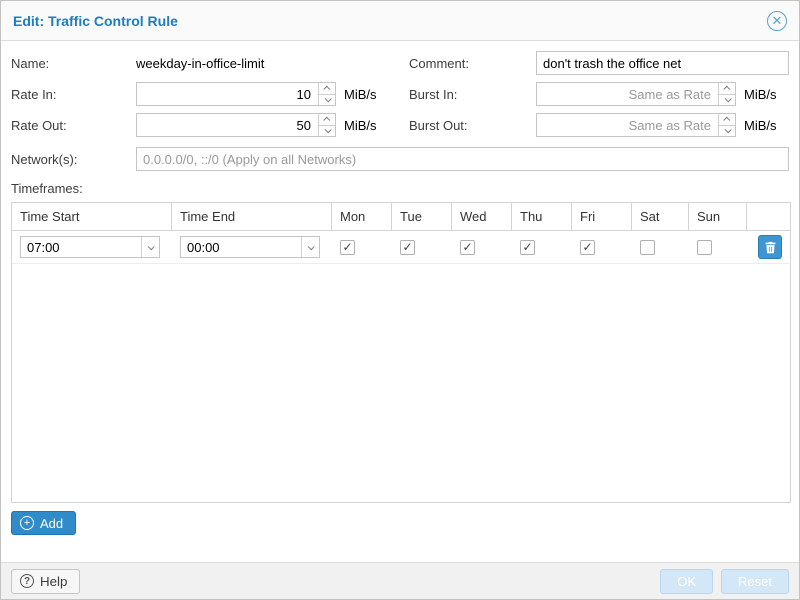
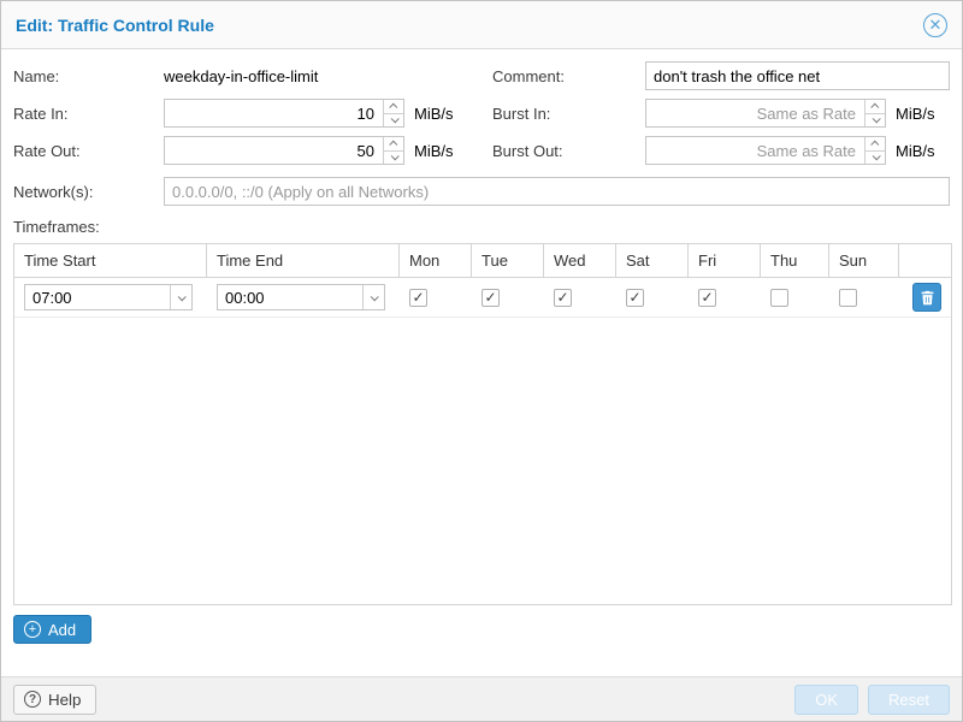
  Edit: Traffic Control Rule
  ✕
  Name:
  weekday-in-office-limit
  Comment:
  don't trash the office net
  Rate In:
  10
  MiB/s
  Burst In:
  Same as Rate
  MiB/s
  Rate Out:
  50
  MiB/s
  Burst Out:
  Same as Rate
  MiB/s
  Network(s):
  0.0.0.0/0, ::/0 (Apply on all Networks)
  Timeframes:
  Time Start
  Time End
  Mon
  Tue
  Wed
- Thu
+ Sat
  Fri
- Sat
+ Thu
  Sun
  07:00
  00:00
  +
  Add
  ?
  Help
  OK
  Reset
